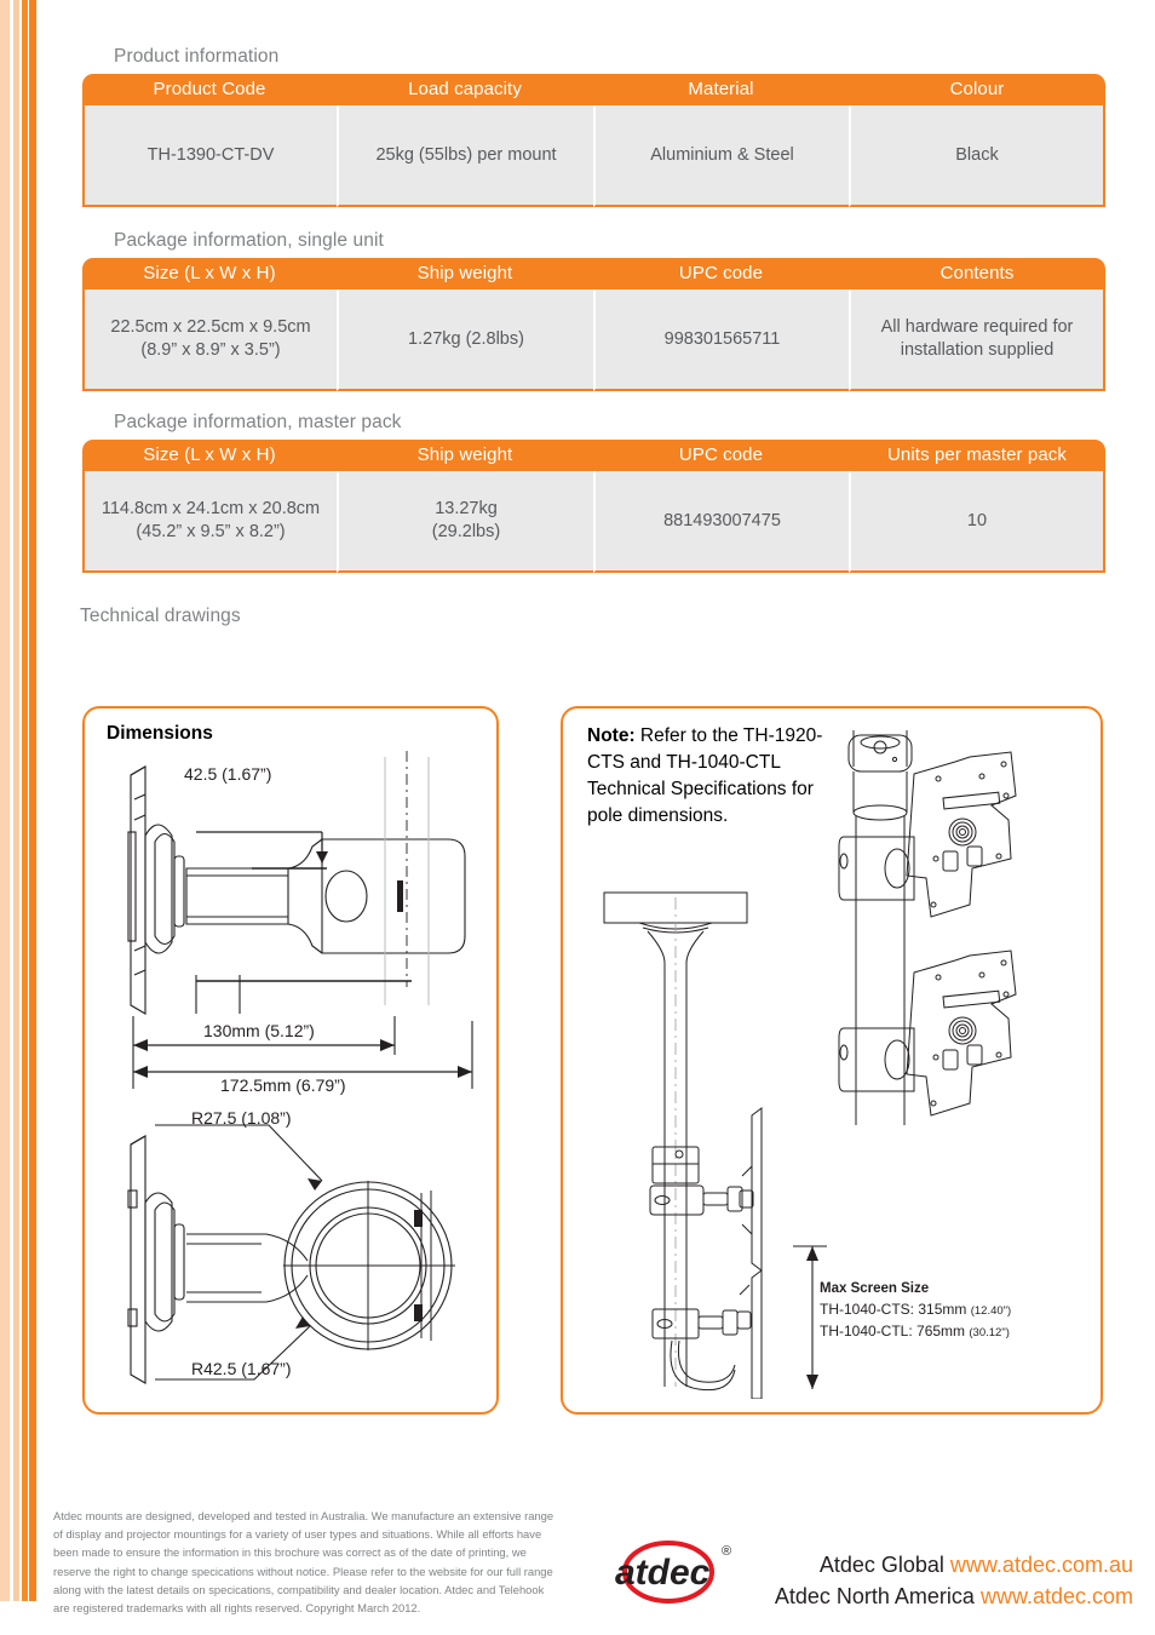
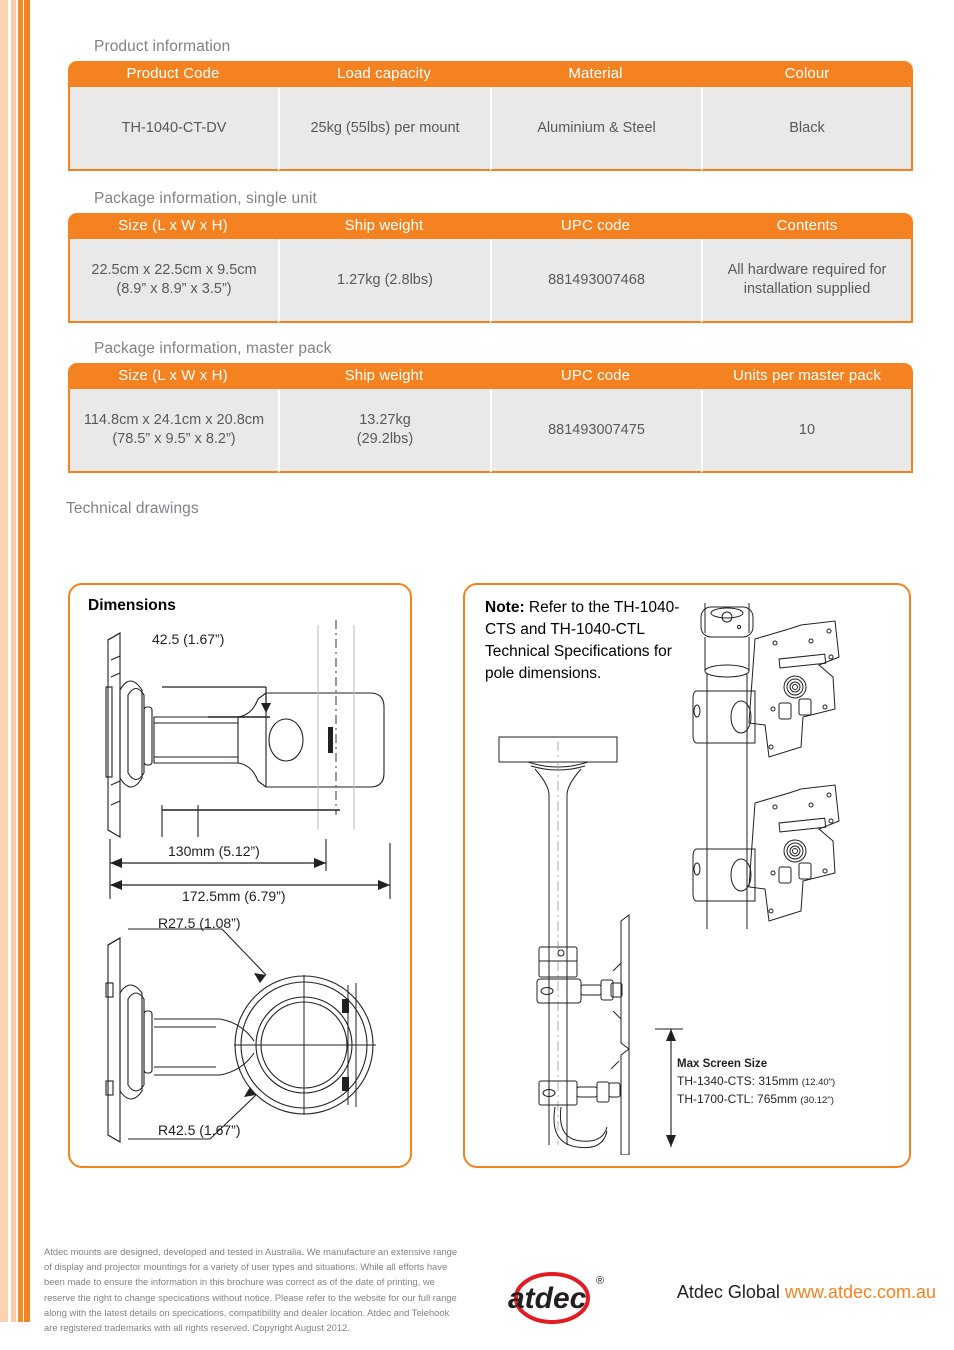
  Product information
  Product Code	Load capacity	Material	Colour
- TH-1390-CT-DV	25kg (55lbs) per mount	Aluminium & Steel	Black
+ TH-1040-CT-DV	25kg (55lbs) per mount	Aluminium & Steel	Black
  Package information, single unit
  Size (L x W x H)	Ship weight	UPC code	Contents
- 22.5cm x 22.5cm x 9.5cm (8.9” x 8.9” x 3.5”)	1.27kg (2.8lbs)	998301565711	All hardware required for installation supplied
+ 22.5cm x 22.5cm x 9.5cm (8.9” x 8.9” x 3.5”)	1.27kg (2.8lbs)	881493007468	All hardware required for installation supplied
  Package information, master pack
  Size (L x W x H)	Ship weight	UPC code	Units per master pack
- 114.8cm x 24.1cm x 20.8cm (45.2” x 9.5” x 8.2”)	13.27kg (29.2lbs)	881493007475	10
+ 114.8cm x 24.1cm x 20.8cm (78.5” x 9.5” x 8.2”)	13.27kg (29.2lbs)	881493007475	10
  Technical drawings
  Dimensions
  42.5 (1.67”)
  130mm (5.12”)
  172.5mm (6.79”)
  R27.5 (1.08”)
  R42.5 (1.67”)
- Note: Refer to the TH-1920-CTS and TH-1040-CTL Technical Specifications for pole dimensions.
+ Note: Refer to the TH-1040-CTS and TH-1040-CTL Technical Specifications for pole dimensions.
  Max Screen Size
- TH-1040-CTS: 315mm (12.40")
+ TH-1340-CTS: 315mm (12.40")
- TH-1040-CTL: 765mm (30.12")
+ TH-1700-CTL: 765mm (30.12")
- Atdec mounts are designed, developed and tested in Australia. We manufacture an extensive range of display and projector mountings for a variety of user types and situations. While all efforts have been made to ensure the information in this brochure was correct as of the date of printing, we reserve the right to change specications without notice. Please refer to the website for our full range along with the latest details on specications, compatibility and dealer location. Atdec and Telehook are registered trademarks with all rights reserved. Copyright March 2012.
+ Atdec mounts are designed, developed and tested in Australia. We manufacture an extensive range of display and projector mountings for a variety of user types and situations. While all efforts have been made to ensure the information in this brochure was correct as of the date of printing, we reserve the right to change specications without notice. Please refer to the website for our full range along with the latest details on specications, compatibility and dealer location. Atdec and Telehook are registered trademarks with all rights reserved. Copyright August 2012.
  atdec
  ®
  Atdec Global www.atdec.com.au
- Atdec North America www.atdec.com
